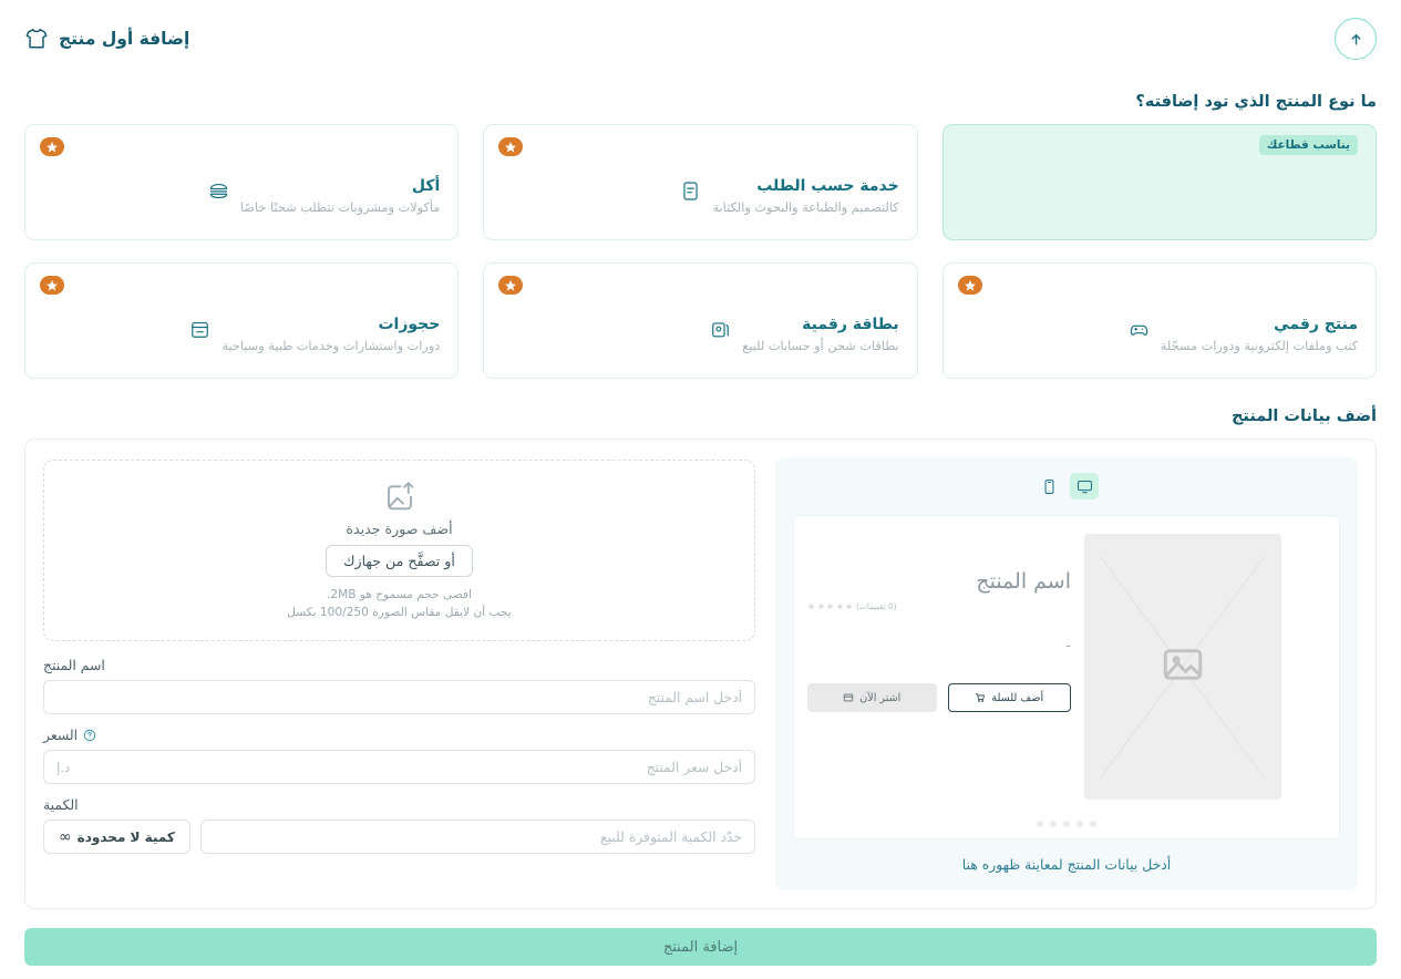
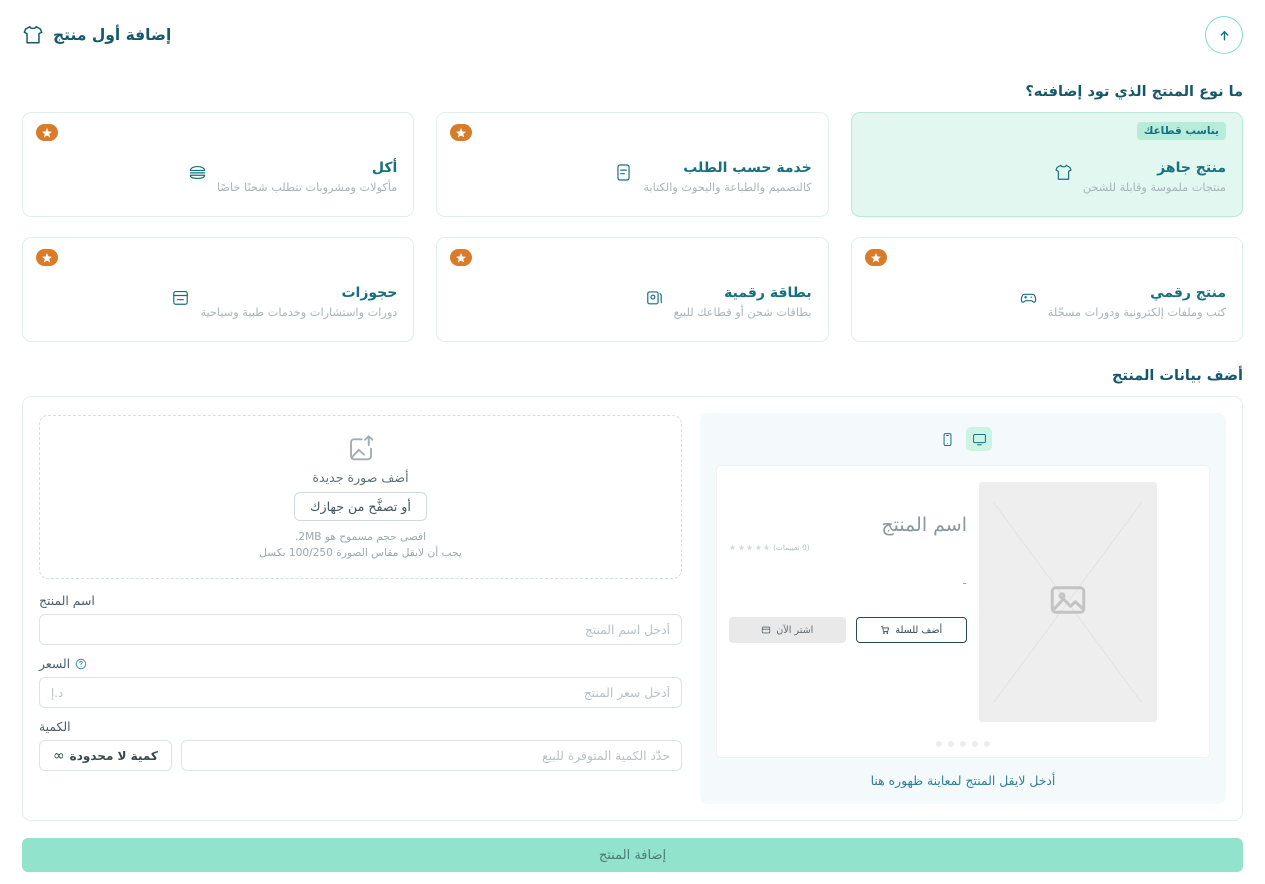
  إضافة أول منتج
  ما نوع المنتج الذي تود إضافته؟
  يناسب قطاعك
+ منتج جاهز
+ منتجات ملموسة وقابلة للشحن
  خدمة حسب الطلب
  كالتصميم والطباعة والبحوث والكتابة
  أكل
  مأكولات ومشروبات تتطلب شحنًا خاصًا
  منتج رقمي
  كتب وملفات إلكترونية ودورات مسجّلة
  بطاقة رقمية
- بطاقات شحن أو حسابات للبيع
+ بطاقات شحن أو قطاعك للبيع
  حجوزات
  دورات واستشارات وخدمات طبية وسياحية
  أضف بيانات المنتج
  اسم المنتج
  (0 تقييمات)
  -
  أضف للسلة
  اشتر الآن
- أدخل بيانات المنتج لمعاينة ظهوره هنا
+ أدخل لايقل المنتج لمعاينة ظهوره هنا
  أضف صورة جديدة
  أو تصفَّح من جهازك
  افصى حجم مسموح هو 2MB.
  يجب أن لايقل مقاس الصورة 100/250 بكسل
  اسم المنتج
  السعر
  د.إ
  الكمية
  كمية لا محدودة
  ∞
  إضافة المنتج
